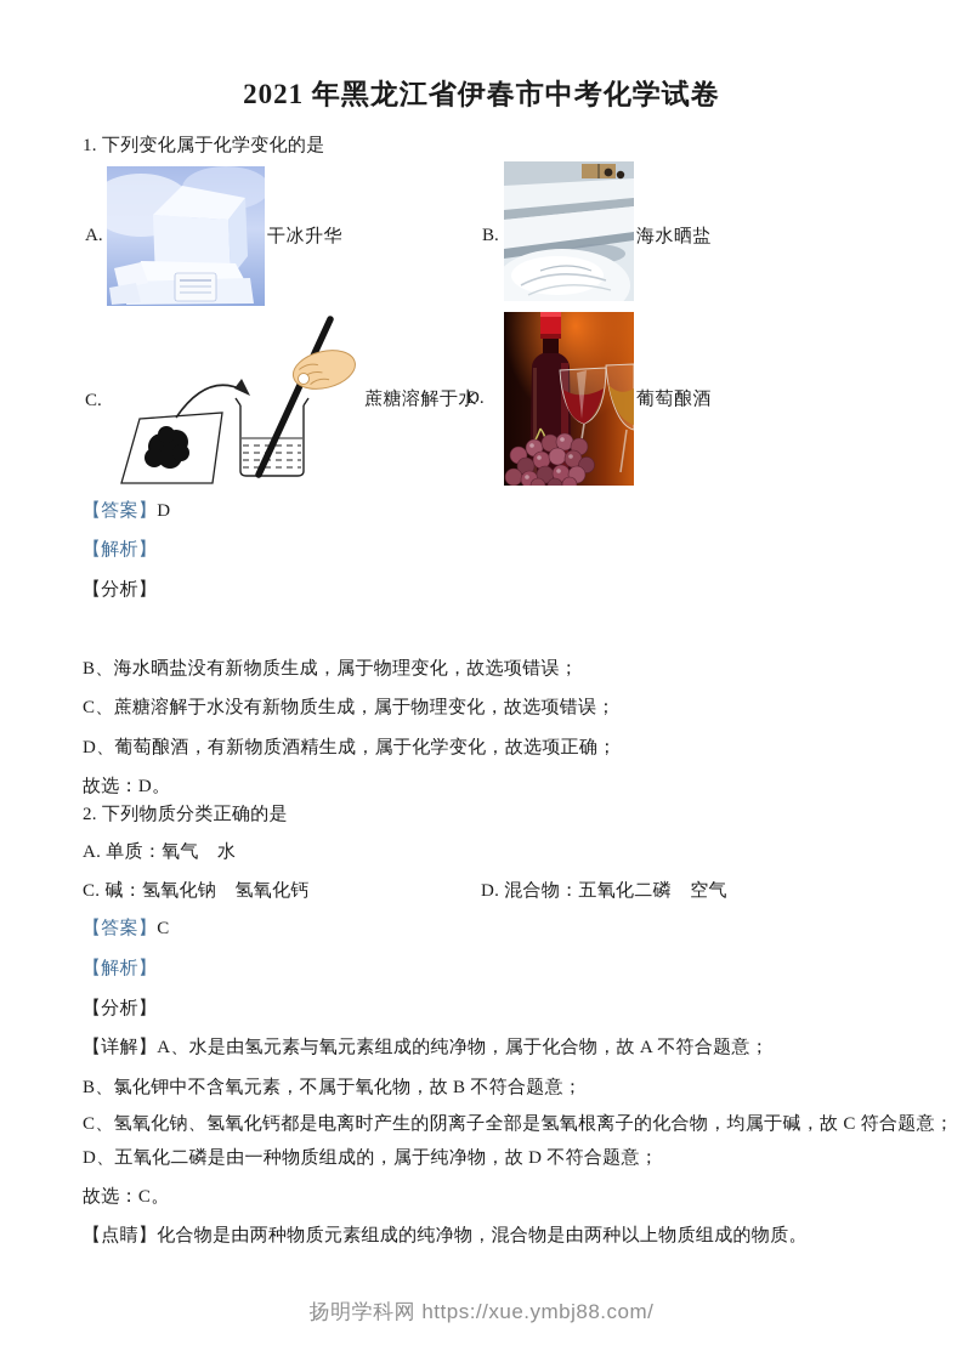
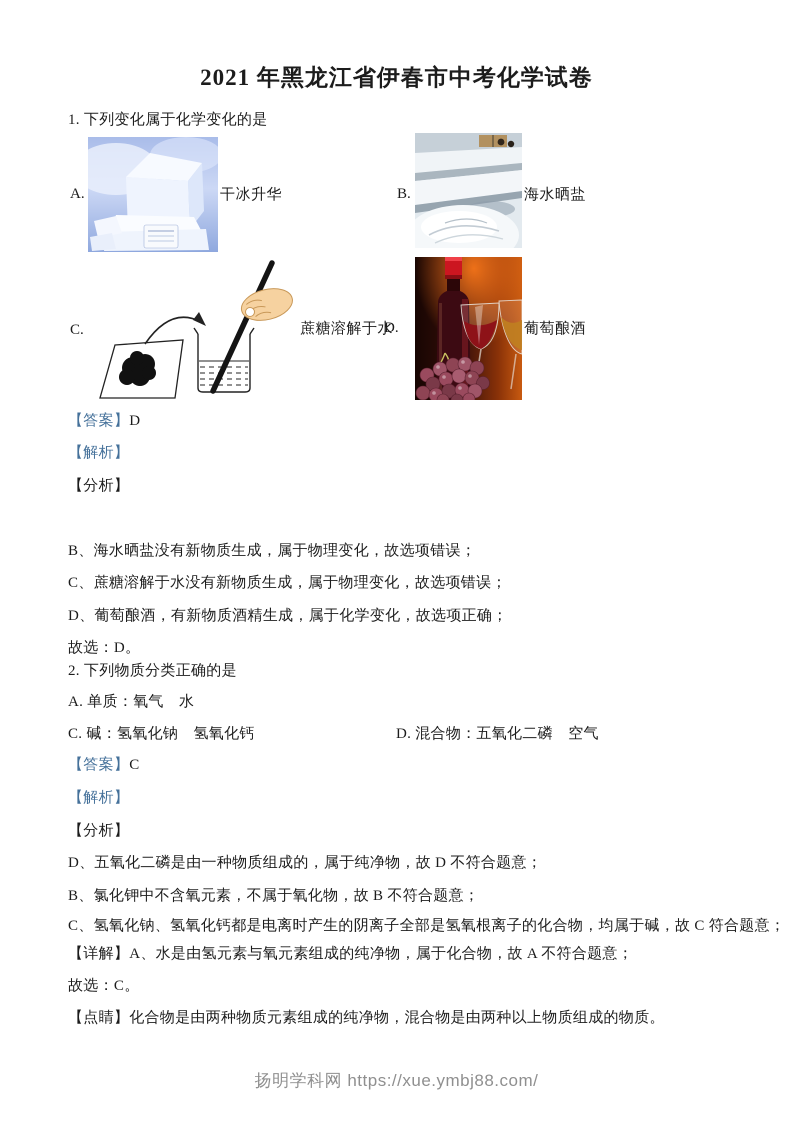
  2021 年黑龙江省伊春市中考化学试卷
  1. 下列变化属于化学变化的是
  A.
  干冰升华
  B.
  海水晒盐
  C.
  蔗糖溶解于水
  D.
  葡萄酿酒
  【答案】D
  【解析】
  【分析】
  B、海水晒盐没有新物质生成，属于物理变化，故选项错误；
  C、蔗糖溶解于水没有新物质生成，属于物理变化，故选项错误；
  D、葡萄酿酒，有新物质酒精生成，属于化学变化，故选项正确；
  故选：D。
  2. 下列物质分类正确的是
  A. 单质：氧气 水
  C. 碱：氢氧化钠 氢氧化钙
  D. 混合物：五氧化二磷 空气
  【答案】C
  【解析】
  【分析】
- 【详解】A、水是由氢元素与氧元素组成的纯净物，属于化合物，故 A 不符合题意；
+ D、五氧化二磷是由一种物质组成的，属于纯净物，故 D 不符合题意；
  B、氯化钾中不含氧元素，不属于氧化物，故 B 不符合题意；
  C、氢氧化钠、氢氧化钙都是电离时产生的阴离子全部是氢氧根离子的化合物，均属于碱，故 C 符合题意；
- D、五氧化二磷是由一种物质组成的，属于纯净物，故 D 不符合题意；
+ 【详解】A、水是由氢元素与氧元素组成的纯净物，属于化合物，故 A 不符合题意；
  故选：C。
  【点睛】化合物是由两种物质元素组成的纯净物，混合物是由两种以上物质组成的物质。
  扬明学科网 https://xue.ymbj88.com/
